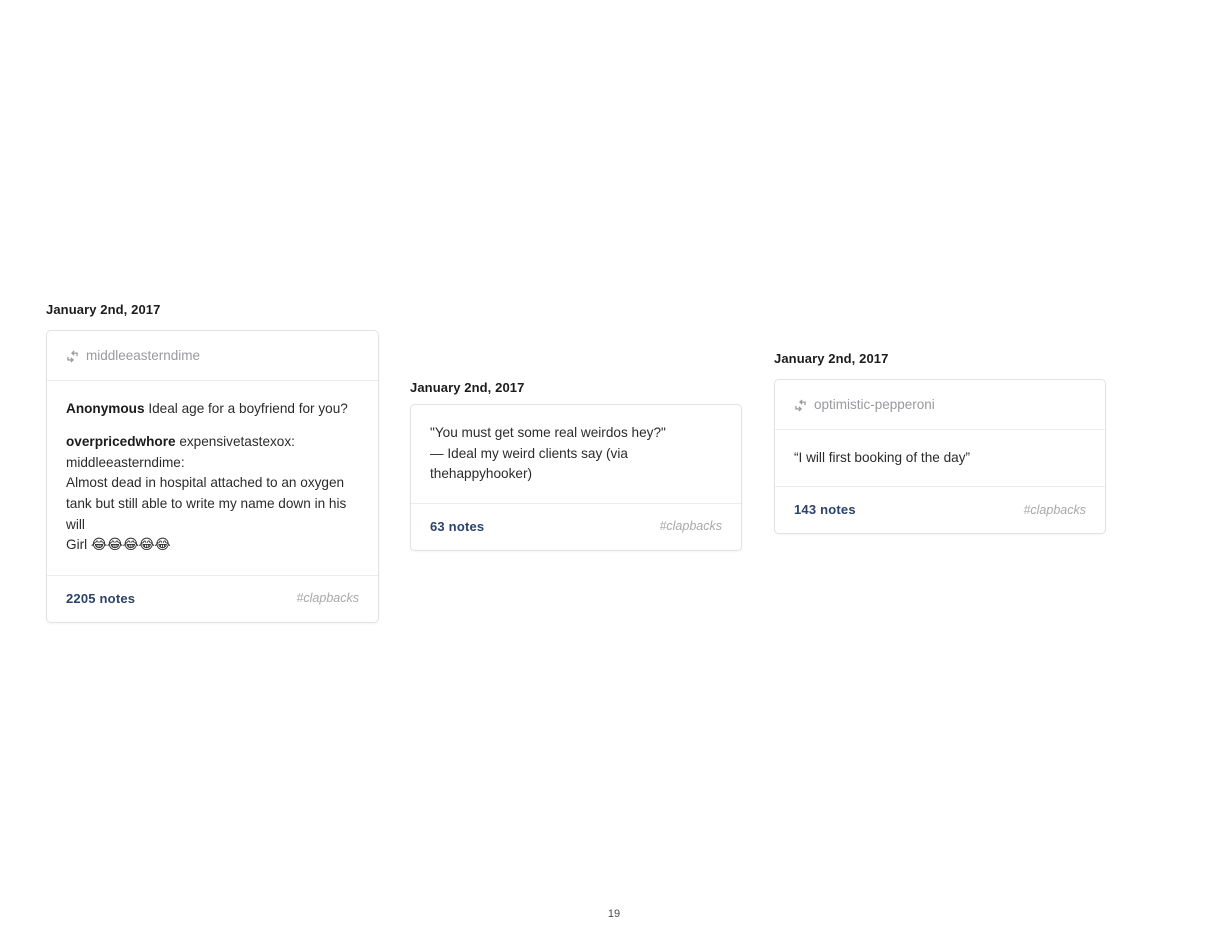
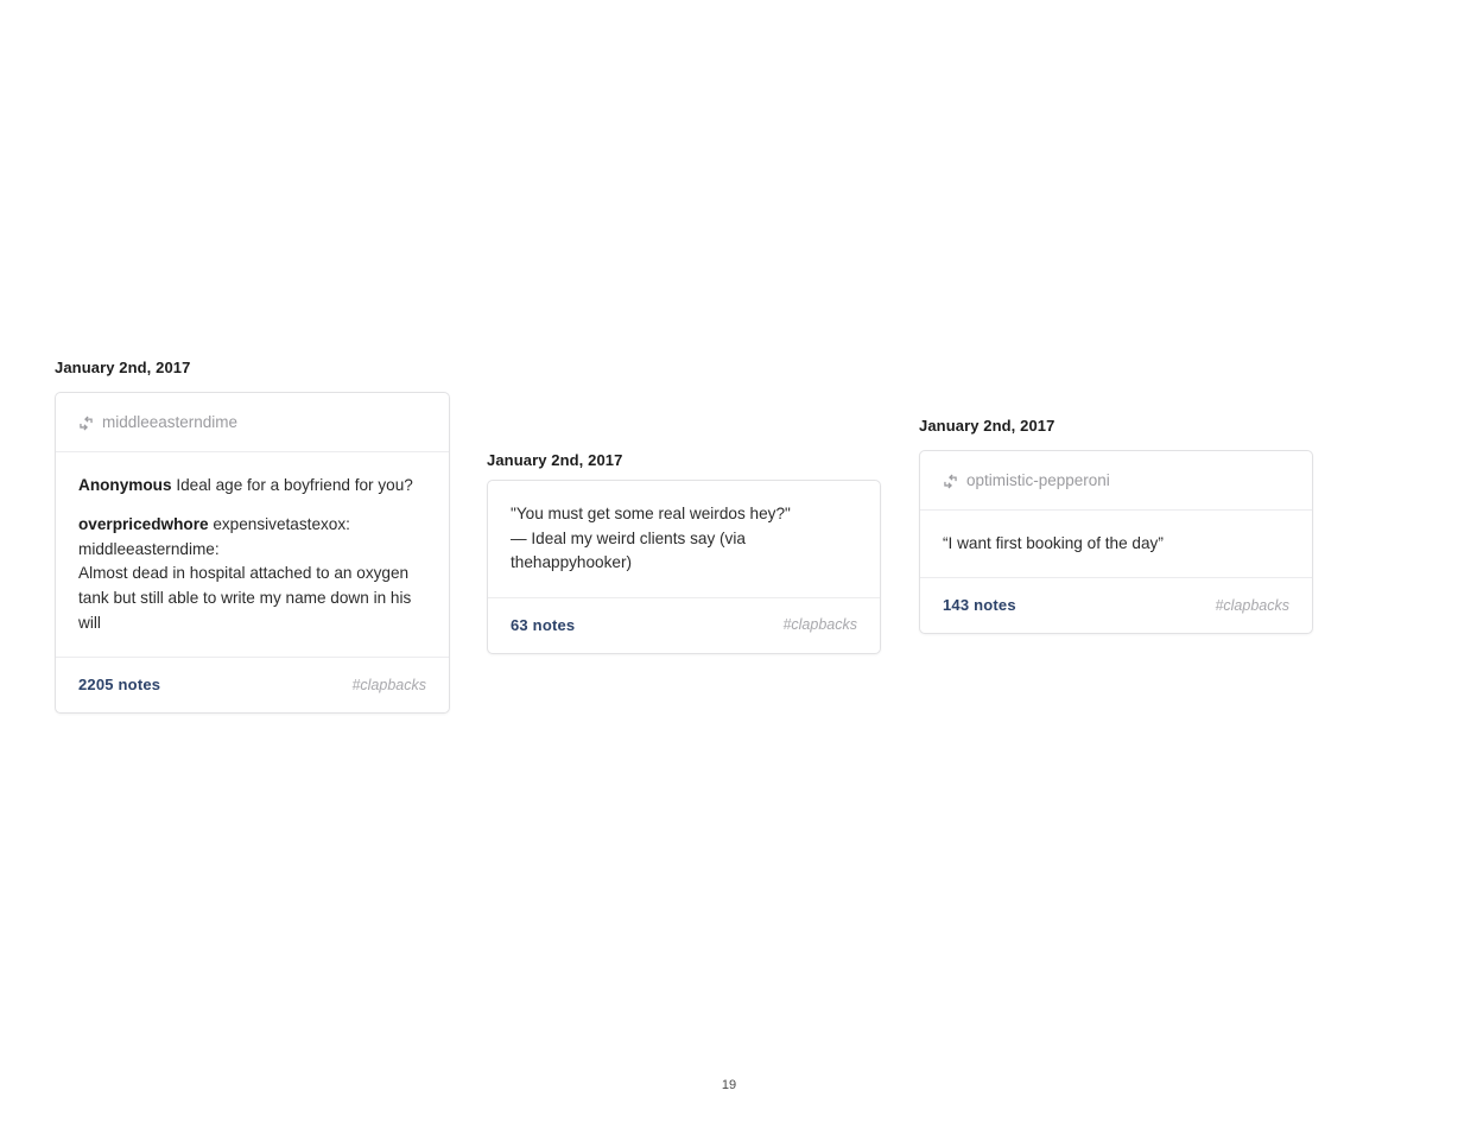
  January 2nd, 2017
  middleeasterndime
  Anonymous Ideal age for a boyfriend for you?
  overpricedwhore expensivetastexox:
  middleeasterndime:
  Almost dead in hospital attached to an oxygen tank but still able to write my name down in his will
- Girl 😂😂😂😂😂
  2205 notes
  #clapbacks
  January 2nd, 2017
  "You must get some real weirdos hey?"
  — Ideal my weird clients say (via thehappyhooker)
  63 notes
  #clapbacks
  January 2nd, 2017
  optimistic-pepperoni
- “I will first booking of the day”
+ “I want first booking of the day”
  143 notes
  #clapbacks
  19
